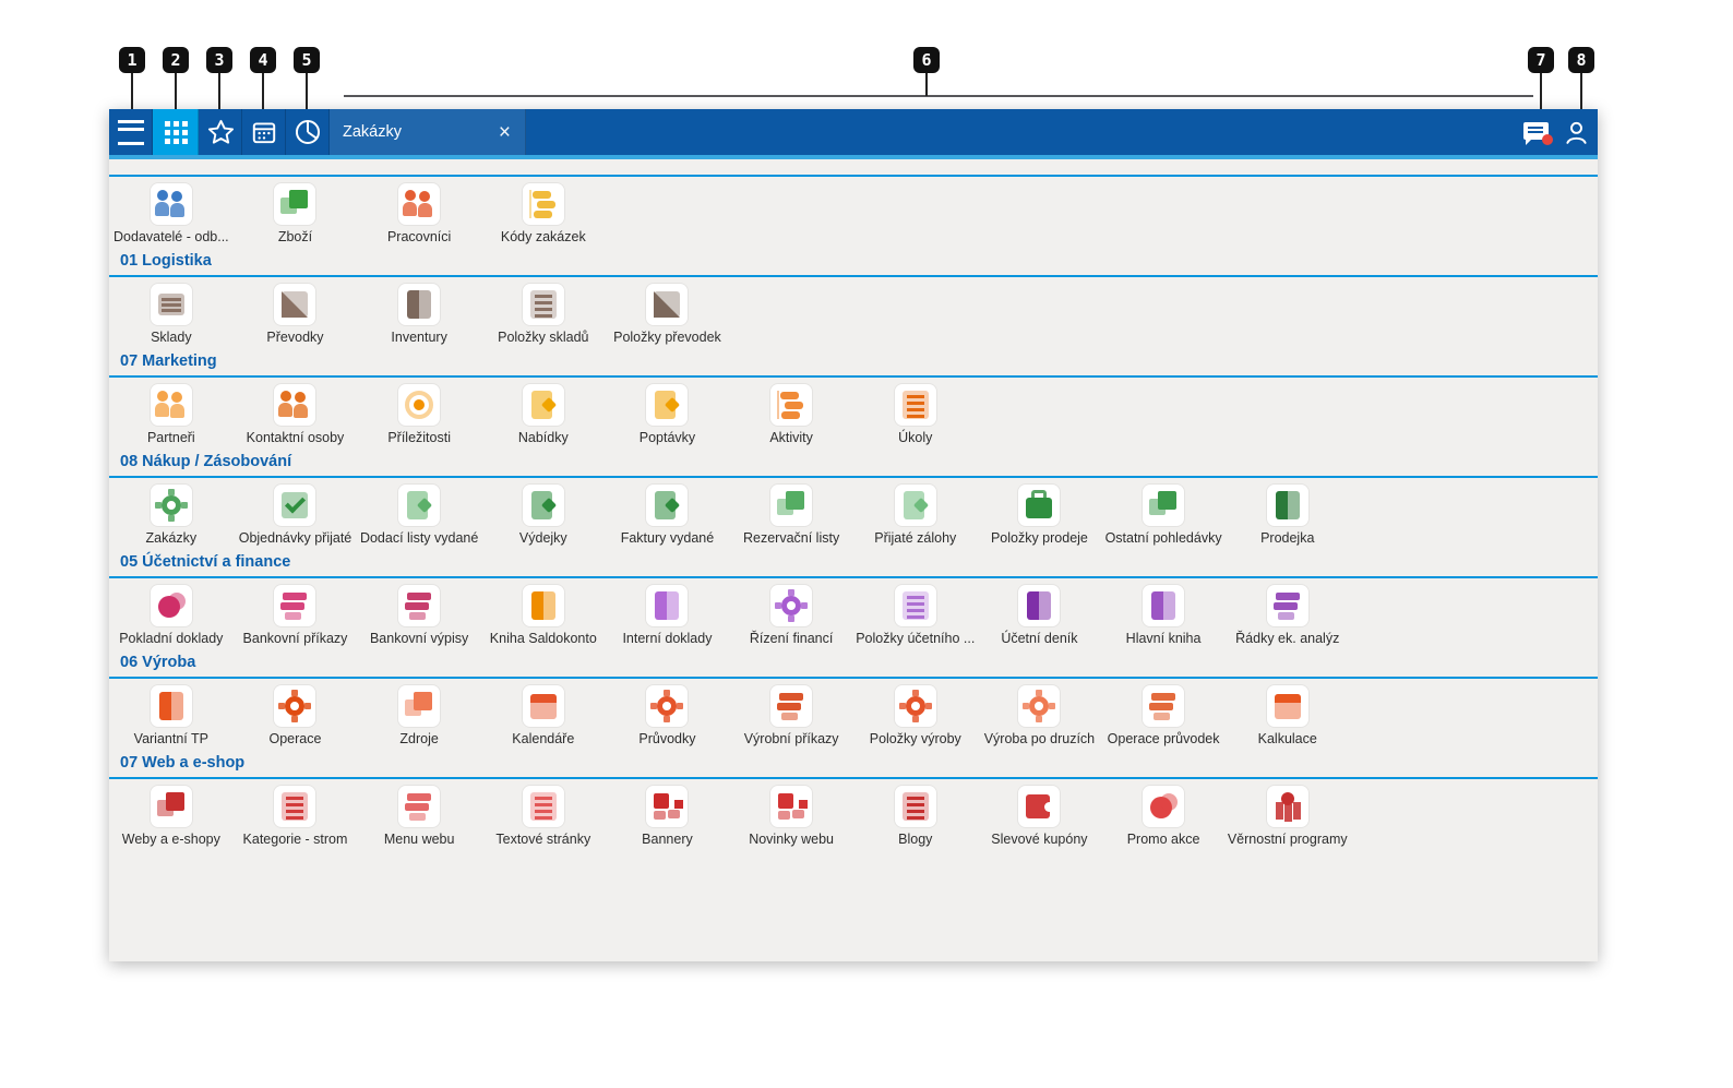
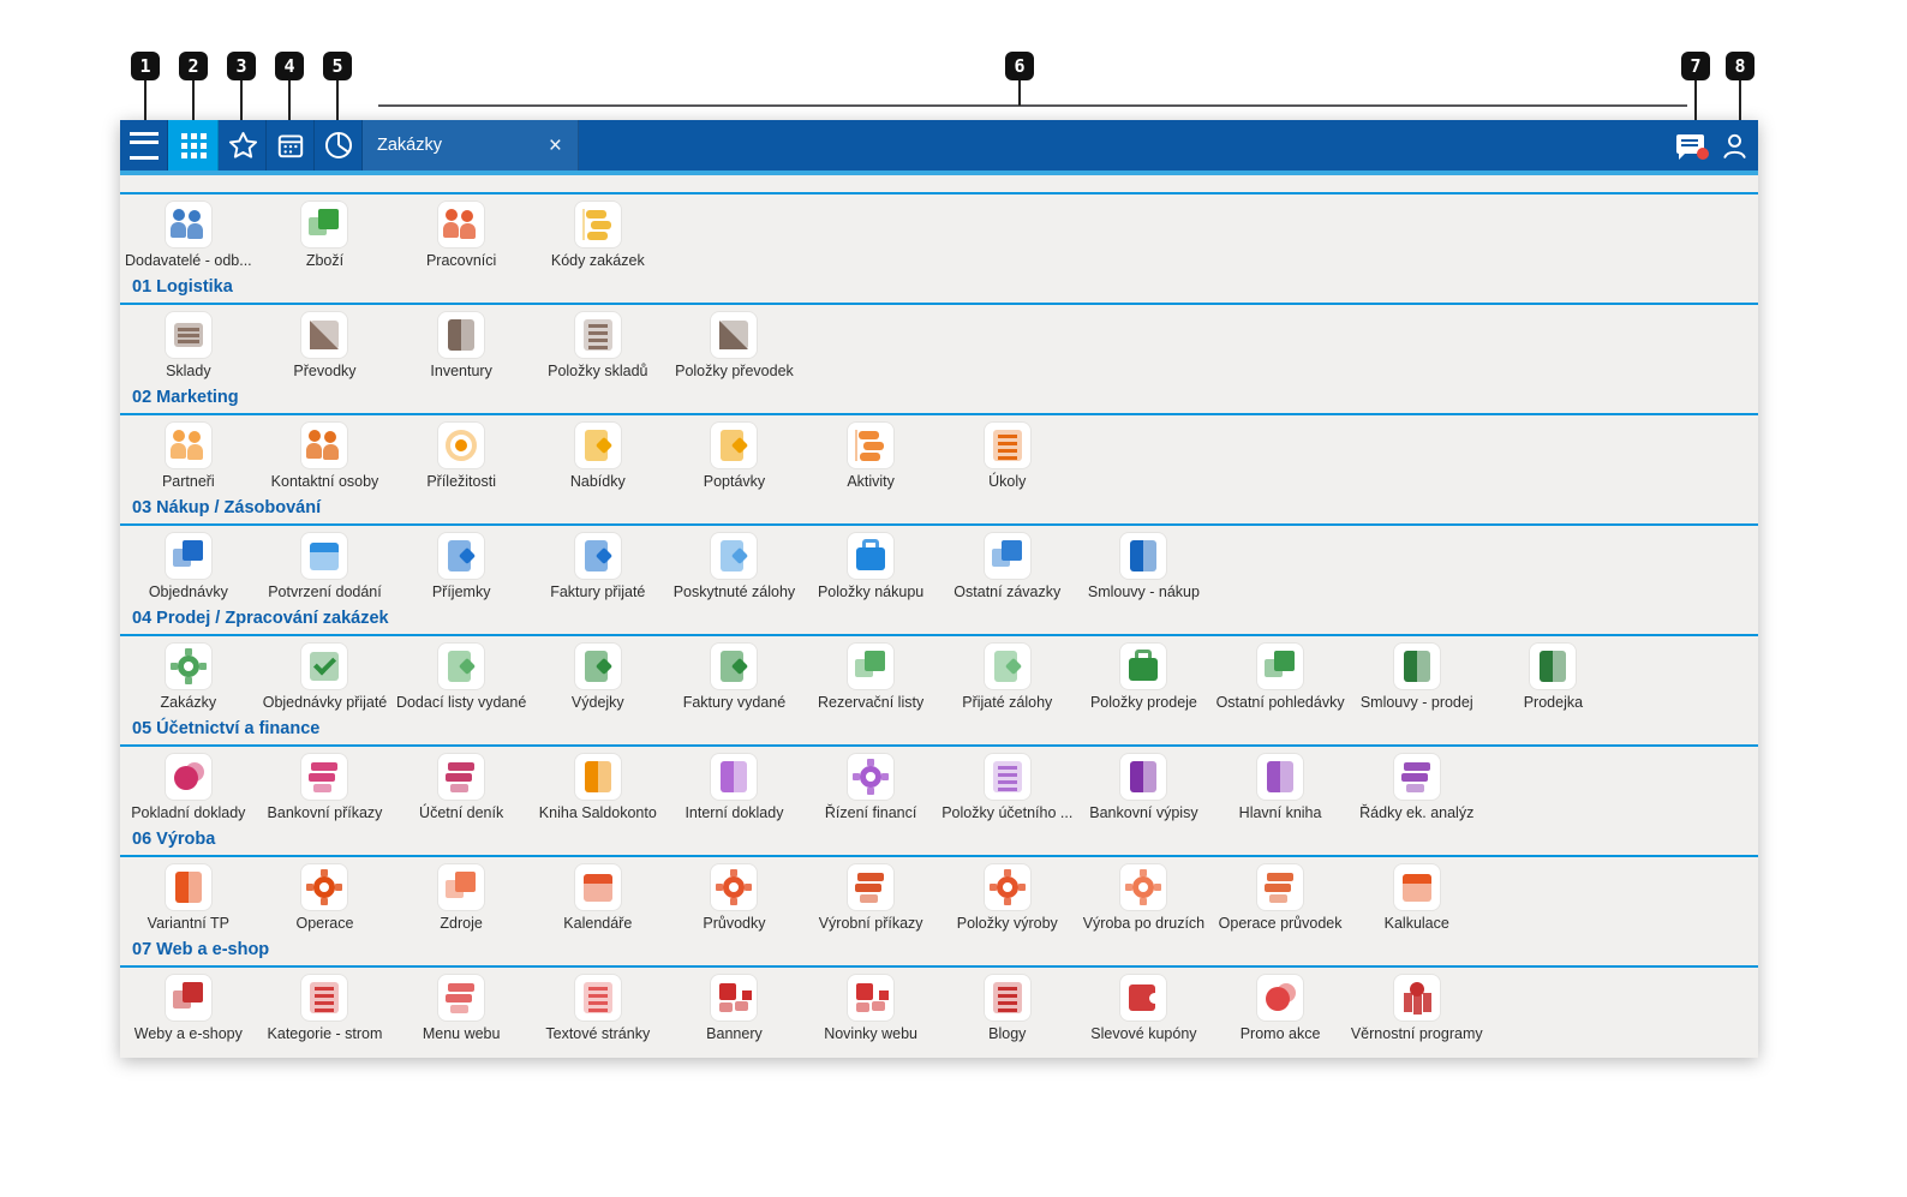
  1
  2
  3
  4
  5
  6
  7
  8
  Zakázky
  ×
  Dodavatelé - odb...
  Zboží
  Pracovníci
  Kódy zakázek
  01 Logistika
  Sklady
  Převodky
  Inventury
  Položky skladů
  Položky převodek
- 07 Marketing
+ 02 Marketing
  Partneři
  Kontaktní osoby
  Příležitosti
  Nabídky
  Poptávky
  Aktivity
  Úkoly
- 08 Nákup / Zásobování
+ 03 Nákup / Zásobování
+ Objednávky
+ Potvrzení dodání
+ Příjemky
+ Faktury přijaté
+ Poskytnuté zálohy
+ Položky nákupu
+ Ostatní závazky
+ Smlouvy - nákup
+ 04 Prodej / Zpracování zakázek
  Zakázky
  Objednávky přijaté
  Dodací listy vydané
  Výdejky
  Faktury vydané
  Rezervační listy
  Přijaté zálohy
  Položky prodeje
  Ostatní pohledávky
+ Smlouvy - prodej
  Prodejka
  05 Účetnictví a finance
  Pokladní doklady
  Bankovní příkazy
- Bankovní výpisy
+ Účetní deník
  Kniha Saldokonto
  Interní doklady
  Řízení financí
  Položky účetního ...
- Účetní deník
+ Bankovní výpisy
  Hlavní kniha
  Řádky ek. analýz
  06 Výroba
  Variantní TP
  Operace
  Zdroje
  Kalendáře
  Průvodky
  Výrobní příkazy
  Položky výroby
  Výroba po druzích
  Operace průvodek
  Kalkulace
  07 Web a e-shop
  Weby a e-shopy
  Kategorie - strom
  Menu webu
  Textové stránky
  Bannery
  Novinky webu
  Blogy
  Slevové kupóny
  Promo akce
  Věrnostní programy
